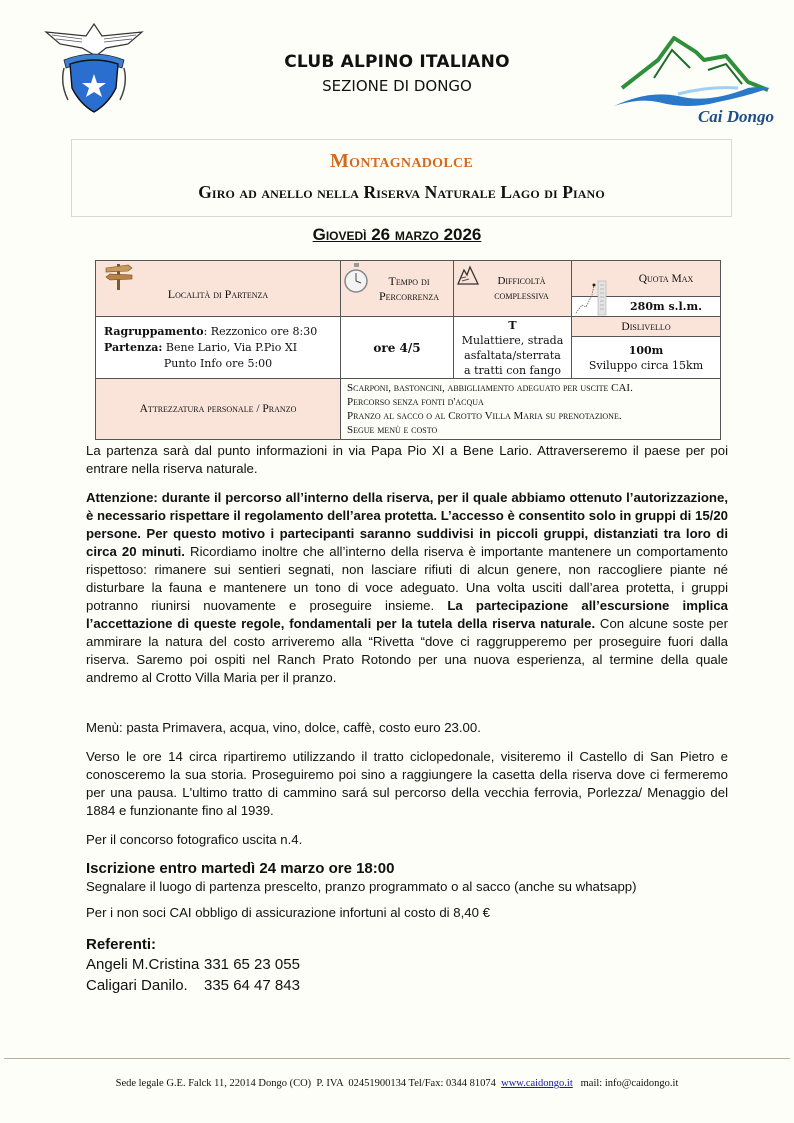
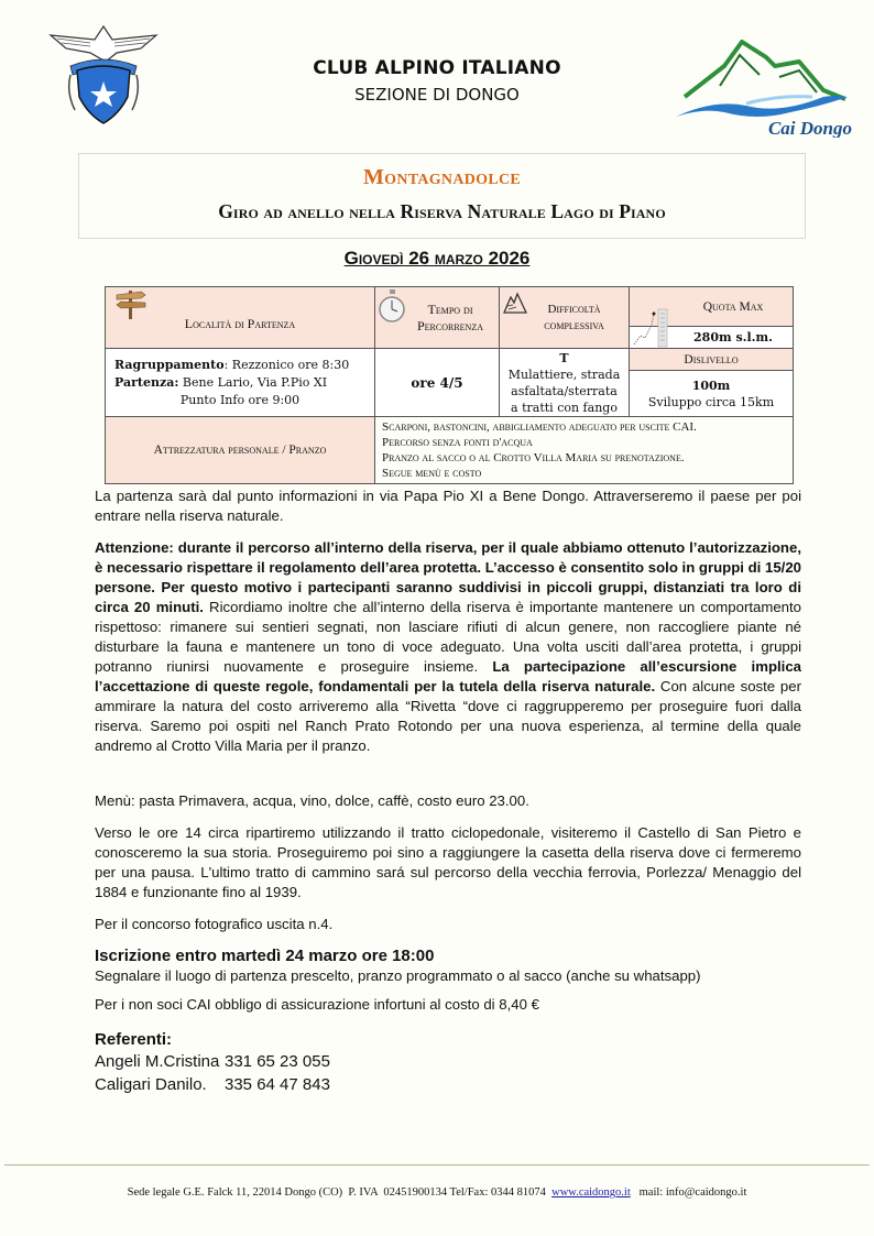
  CLUB ALPINO ITALIANO
  SEZIONE DI DONGO
  Cai Dongo
  Montagnadolce
  Giro ad anello nella Riserva Naturale Lago di Piano
  Giovedì 26 marzo 2026
  Località di Partenza	Tempo di Percorrenza	Difficoltà complessiva	Quota Max
  280m s.l.m.
- Ragruppamento: Rezzonico ore 8:30 Partenza: Bene Lario, Via P.Pio XI Punto Info ore 5:00	ore 4/5	T Mulattiere, strada asfaltata/sterrata a tratti con fango	Dislivello
+ Ragruppamento: Rezzonico ore 8:30 Partenza: Bene Lario, Via P.Pio XI Punto Info ore 9:00	ore 4/5	T Mulattiere, strada asfaltata/sterrata a tratti con fango	Dislivello
  100m Sviluppo circa 15km
  Attrezzatura personale / Pranzo	Scarponi, bastoncini, abbigliamento adeguato per uscite CAI. Percorso senza fonti d'acqua Pranzo al sacco o al Crotto Villa Maria su prenotazione. Segue menù e costo
- La partenza sarà dal punto informazioni in via Papa Pio XI a Bene Lario. Attraverseremo il paese per poi entrare nella riserva naturale.
+ La partenza sarà dal punto informazioni in via Papa Pio XI a Bene Dongo. Attraverseremo il paese per poi entrare nella riserva naturale.
  Attenzione: durante il percorso all’interno della riserva, per il quale abbiamo ottenuto l’autorizzazione, è necessario rispettare il regolamento dell’area protetta. L’accesso è consentito solo in gruppi di 15/20 persone. Per questo motivo i partecipanti saranno suddivisi in piccoli gruppi, distanziati tra loro di circa 20 minuti. Ricordiamo inoltre che all’interno della riserva è importante mantenere un comportamento rispettoso: rimanere sui sentieri segnati, non lasciare rifiuti di alcun genere, non raccogliere piante né disturbare la fauna e mantenere un tono di voce adeguato. Una volta usciti dall’area protetta, i gruppi potranno riunirsi nuovamente e proseguire insieme. La partecipazione all’escursione implica l’accettazione di queste regole, fondamentali per la tutela della riserva naturale. Con alcune soste per ammirare la natura del costo arriveremo alla “Rivetta “dove ci raggrupperemo per proseguire fuori dalla riserva. Saremo poi ospiti nel Ranch Prato Rotondo per una nuova esperienza, al termine della quale andremo al Crotto Villa Maria per il pranzo.
  Menù: pasta Primavera, acqua, vino, dolce, caffè, costo euro 23.00.
  Verso le ore 14 circa ripartiremo utilizzando il tratto ciclopedonale, visiteremo il Castello di San Pietro e conosceremo la sua storia. Proseguiremo poi sino a raggiungere la casetta della riserva dove ci fermeremo per una pausa. L'ultimo tratto di cammino sará sul percorso della vecchia ferrovia, Porlezza/ Menaggio del 1884 e funzionante fino al 1939.
  Per il concorso fotografico uscita n.4.
  Iscrizione entro martedì 24 marzo ore 18:00
  Segnalare il luogo di partenza prescelto, pranzo programmato o al sacco (anche su whatsapp)
  Per i non soci CAI obbligo di assicurazione infortuni al costo di 8,40 €
  Referenti:
  Angeli M.Cristina 331 65 23 055
  Caligari Danilo. 335 64 47 843
  Sede legale G.E. Falck 11, 22014 Dongo (CO) P. IVA 02451900134 Tel/Fax: 0344 81074 www.caidongo.it mail: info@caidongo.it
